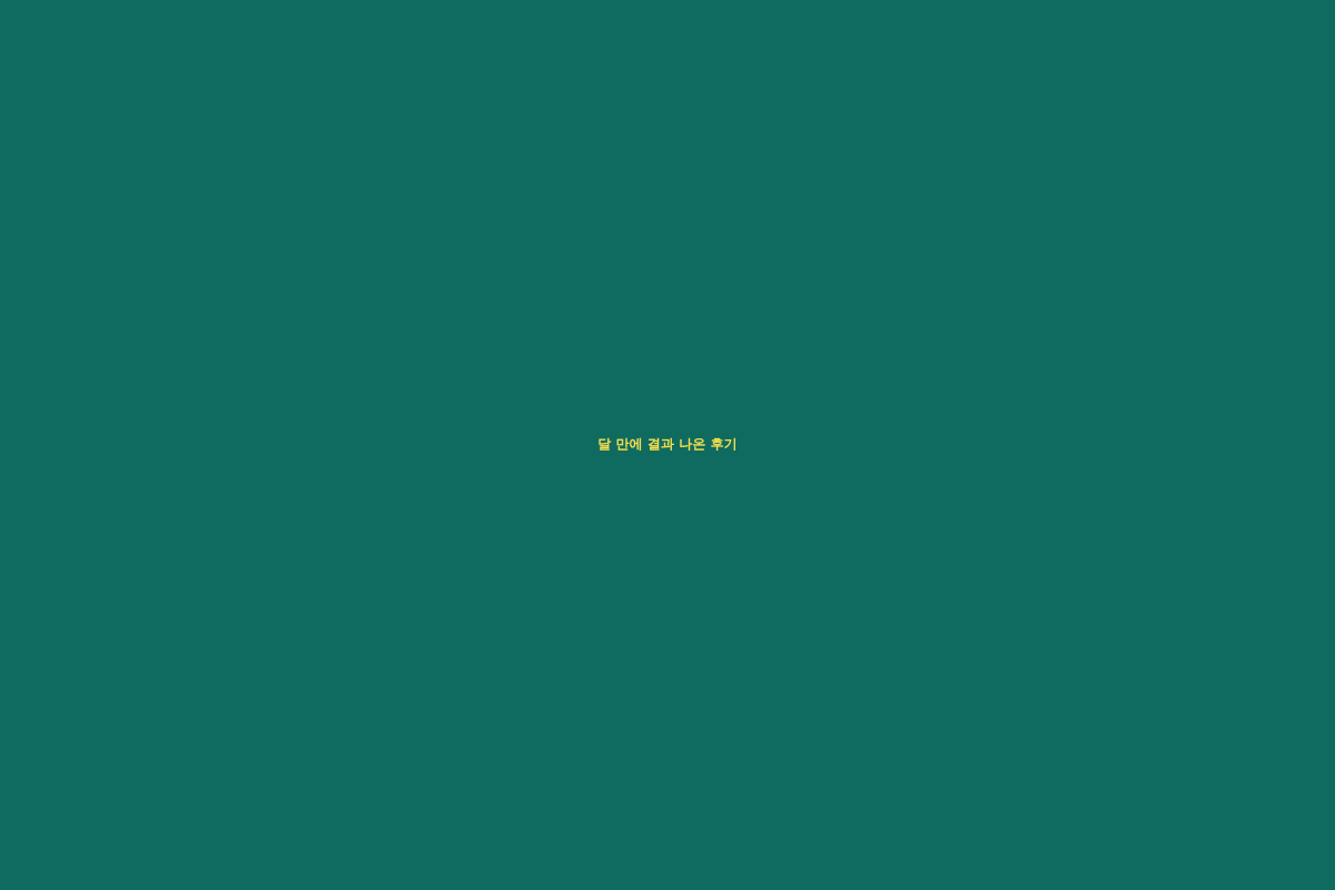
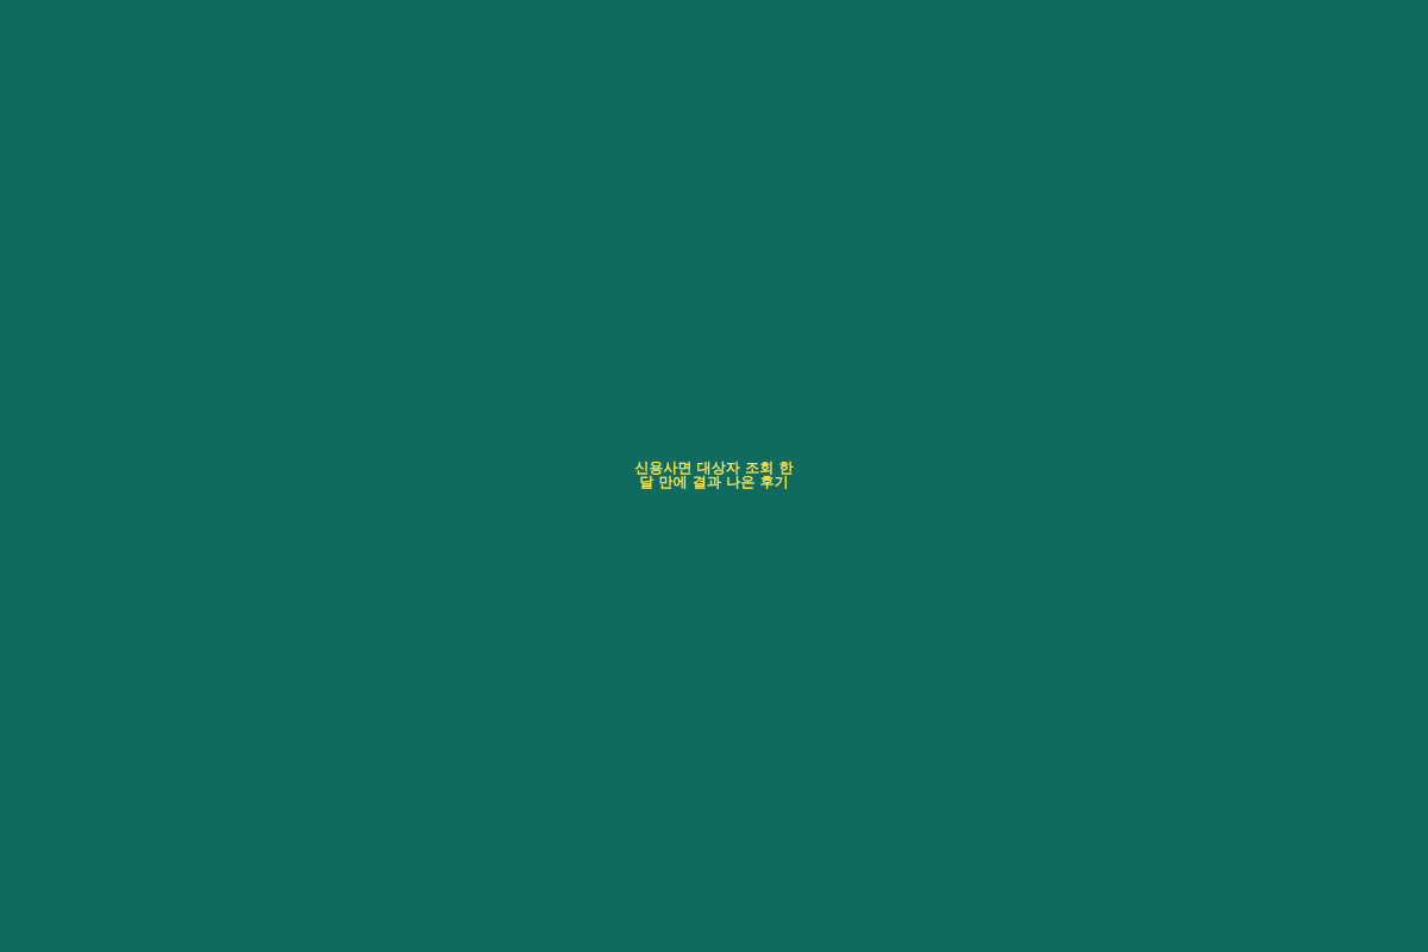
+ 신용사면 대상자 조회 한
  달 만에 결과 나온 후기
